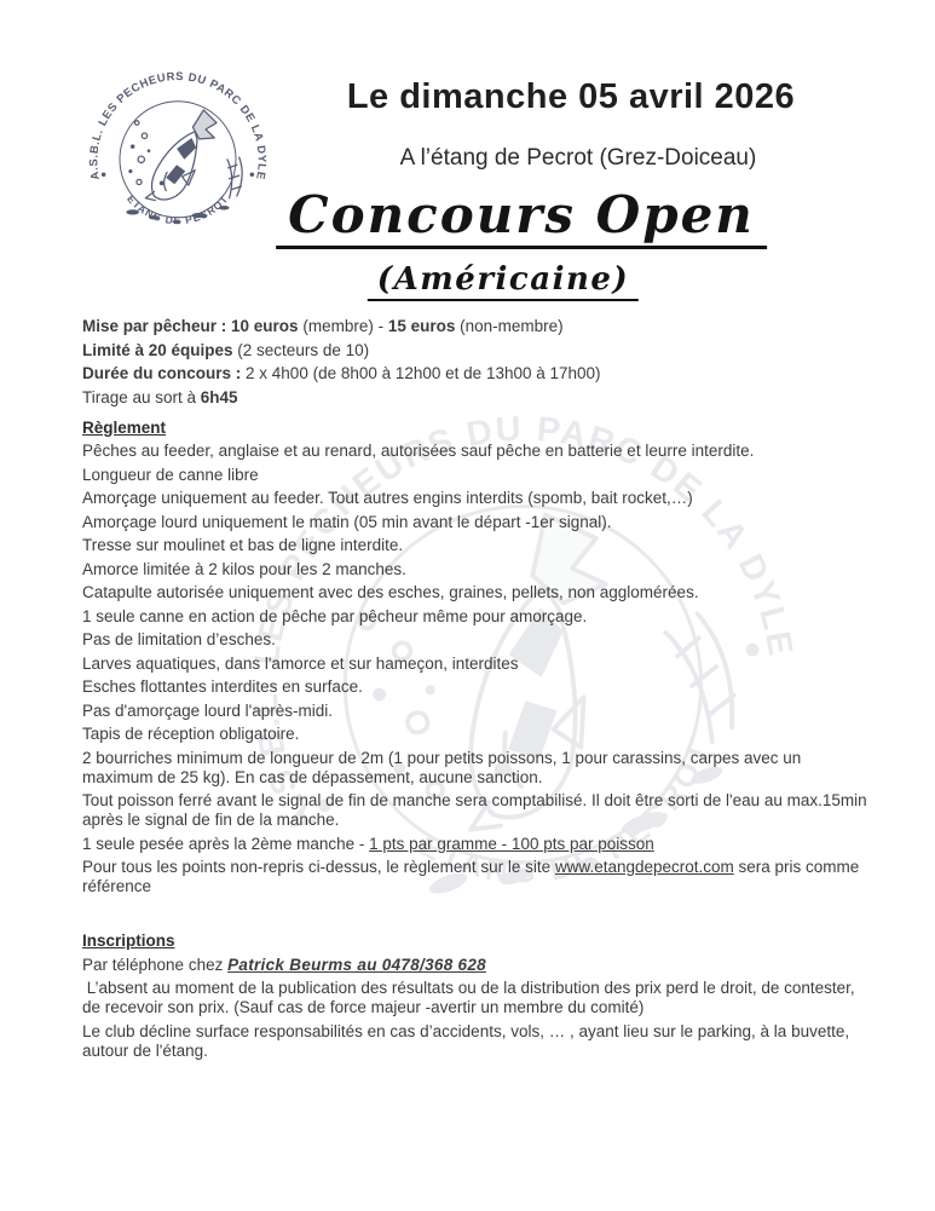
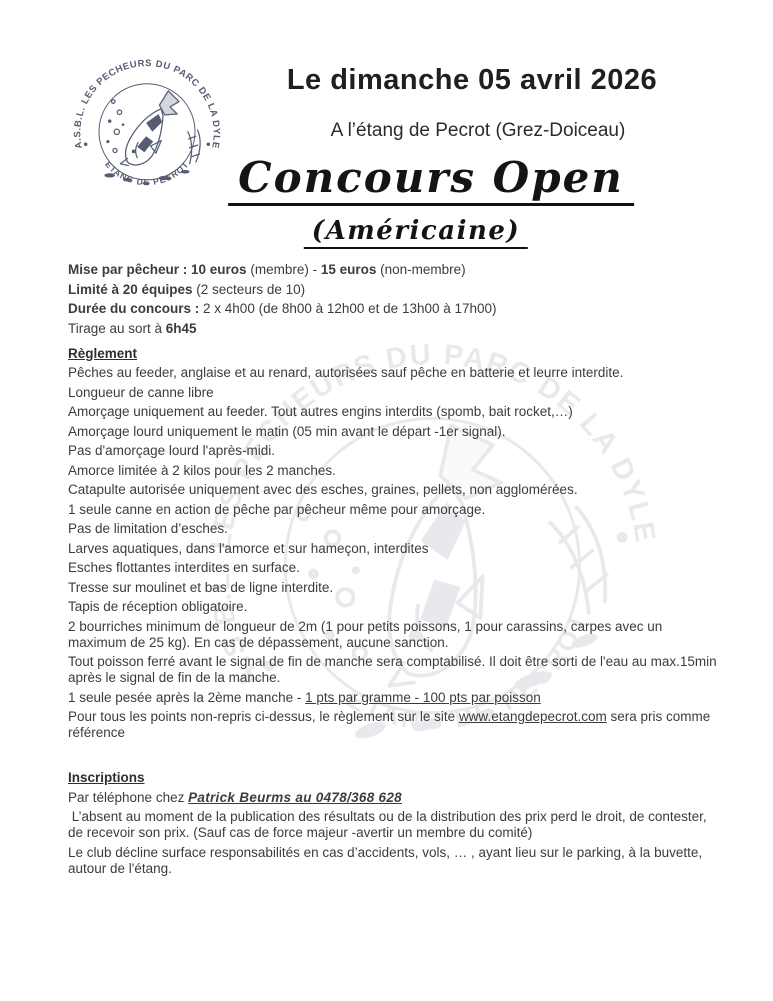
  Le dimanche 05 avril 2026
  A l’étang de Pecrot (Grez-Doiceau)
  Concours Open
  (Américaine)
  Mise par pêcheur : 10 euros (membre) - 15 euros (non-membre)
  Limité à 20 équipes (2 secteurs de 10)
  Durée du concours : 2 x 4h00 (de 8h00 à 12h00 et de 13h00 à 17h00)
  Tirage au sort à 6h45
  Règlement
  Pêches au feeder, anglaise et au renard, autorisées sauf pêche en batterie et leurre interdite.
  Longueur de canne libre
  Amorçage uniquement au feeder. Tout autres engins interdits (spomb, bait rocket,…)
  Amorçage lourd uniquement le matin (05 min avant le départ -1er signal).
- Tresse sur moulinet et bas de ligne interdite.
+ Pas d'amorçage lourd l'après-midi.
  Amorce limitée à 2 kilos pour les 2 manches.
  Catapulte autorisée uniquement avec des esches, graines, pellets, non agglomérées.
  1 seule canne en action de pêche par pêcheur même pour amorçage.
  Pas de limitation d’esches.
  Larves aquatiques, dans l'amorce et sur hameçon, interdites
  Esches flottantes interdites en surface.
- Pas d'amorçage lourd l'après-midi.
+ Tresse sur moulinet et bas de ligne interdite.
  Tapis de réception obligatoire.
  2 bourriches minimum de longueur de 2m (1 pour petits poissons, 1 pour carassins, carpes avec un maximum de 25 kg). En cas de dépassement, aucune sanction.
  Tout poisson ferré avant le signal de fin de manche sera comptabilisé. Il doit être sorti de l'eau au max.15min après le signal de fin de la manche.
  1 seule pesée après la 2ème manche - 1 pts par gramme - 100 pts par poisson
  Pour tous les points non-repris ci-dessus, le règlement sur le site www.etangdepecrot.com sera pris comme référence
  Inscriptions
  Par téléphone chez Patrick Beurms au 0478/368 628
  L’absent au moment de la publication des résultats ou de la distribution des prix perd le droit, de contester, de recevoir son prix. (Sauf cas de force majeur -avertir un membre du comité)
  Le club décline surface responsabilités en cas d’accidents, vols, … , ayant lieu sur le parking, à la buvette, autour de l'étang.
